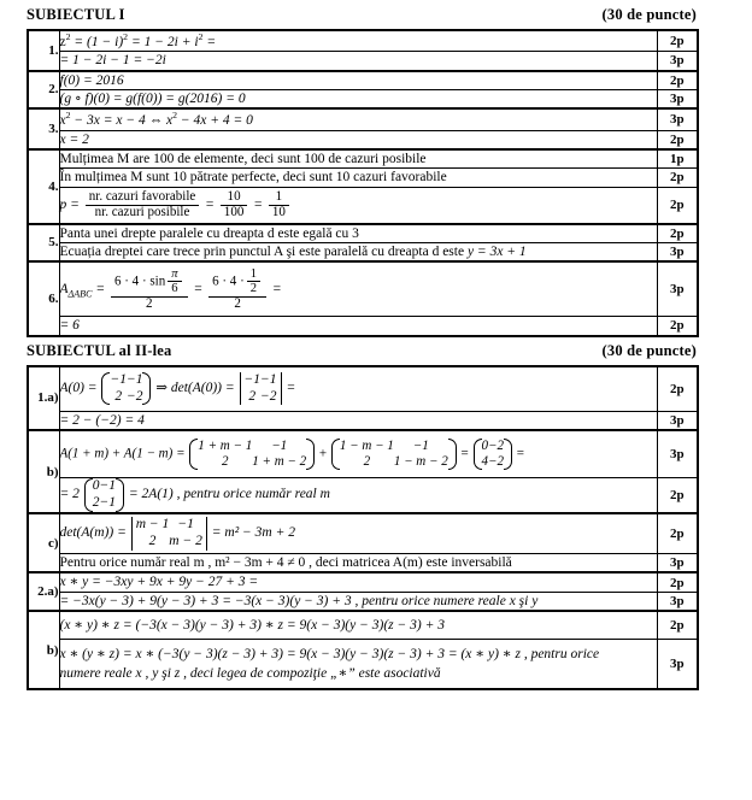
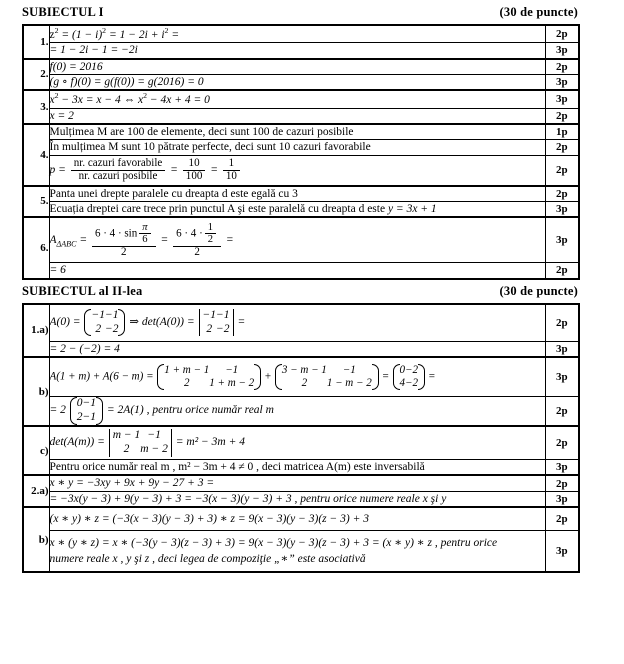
  SUBIECTUL I
  (30 de puncte)
  1.	z2 = (1 − i)2 = 1 − 2i + i2 =	2p
  = 1 − 2i − 1 = −2i	3p
  2.	f(0) = 2016	2p
  (g ∘ f)(0) = g(f(0)) = g(2016) = 0	3p
  3.	x2 − 3x = x − 4 ⇔ x2 − 4x + 4 = 0	3p
  x = 2	2p
  4.	Mulțimea M are 100 de elemente, deci sunt 100 de cazuri posibile	1p
  În mulțimea M sunt 10 pătrate perfecte, deci sunt 10 cazuri favorabile	2p
  p = nr. cazuri favorabile nr. cazuri posibile = 10 100 = 1 10	2p
  5.	Panta unei drepte paralele cu dreapta d este egală cu 3	2p
  Ecuația dreptei care trece prin punctul A şi este paralelă cu dreapta d este y = 3x + 1	3p
  6.	AΔABC = 6 · 4 · sinπ6 2 = 6 · 4 ·12 2 =	3p
  = 6	2p
  SUBIECTUL al II-lea
  (30 de puncte)
  1.a)	A(0) =
  −1	−1
  2	−2
  	⇒ det(A(0)) =
  −1	−1
  2	−2
  	=	2p
  = 2 − (−2) = 4	3p
- b)	A(1 + m) + A(1 − m) =
+ b)	A(1 + m) + A(6 − m) =
  1 + m − 1	−1
  2	1 + m − 2
  	+
- 1 − m − 1	−1
+ 3 − m − 1	−1
  2	1 − m − 2
  	=
  0	−2
  4	−2
  	=	3p
  = 2
  0	−1
  2	−1
  = 2A(1) , pentru orice număr real m	2p
  c)	det(A(m)) =
  m − 1	−1
  2	m − 2
- 	= m² − 3m + 2	2p
+ 	= m² − 3m + 4	2p
  Pentru orice număr real m , m² − 3m + 4 ≠ 0 , deci matricea A(m) este inversabilă	3p
  2.a)	x ∗ y = −3xy + 9x + 9y − 27 + 3 =	2p
  = −3x(y − 3) + 9(y − 3) + 3 = −3(x − 3)(y − 3) + 3 , pentru orice numere reale x şi y	3p
  b)	(x ∗ y) ∗ z = (−3(x − 3)(y − 3) + 3) ∗ z = 9(x − 3)(y − 3)(z − 3) + 3	2p
  x ∗ (y ∗ z) = x ∗ (−3(y − 3)(z − 3) + 3) = 9(x − 3)(y − 3)(z − 3) + 3 = (x ∗ y) ∗ z , pentru orice numere reale x , y şi z , deci legea de compoziţie „∗” este asociativă	3p
